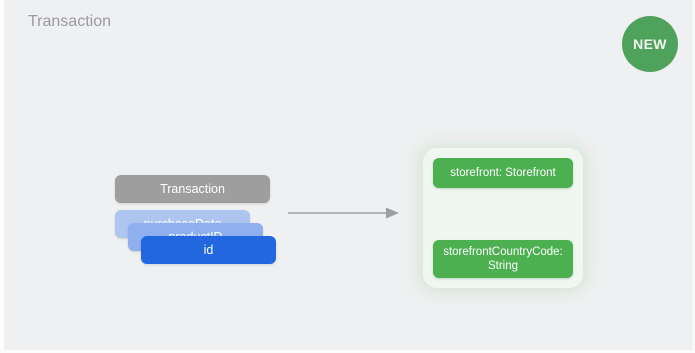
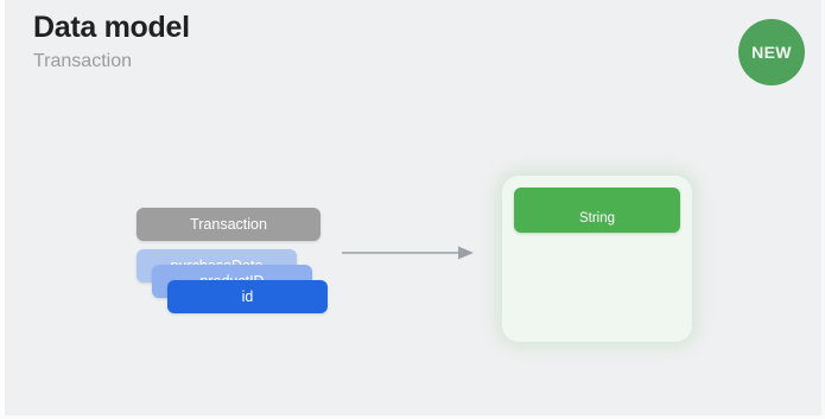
+ Data model
  Transaction
  NEW
  Transaction
  id
- storefront: Storefront
- storefrontCountryCode:
  String
